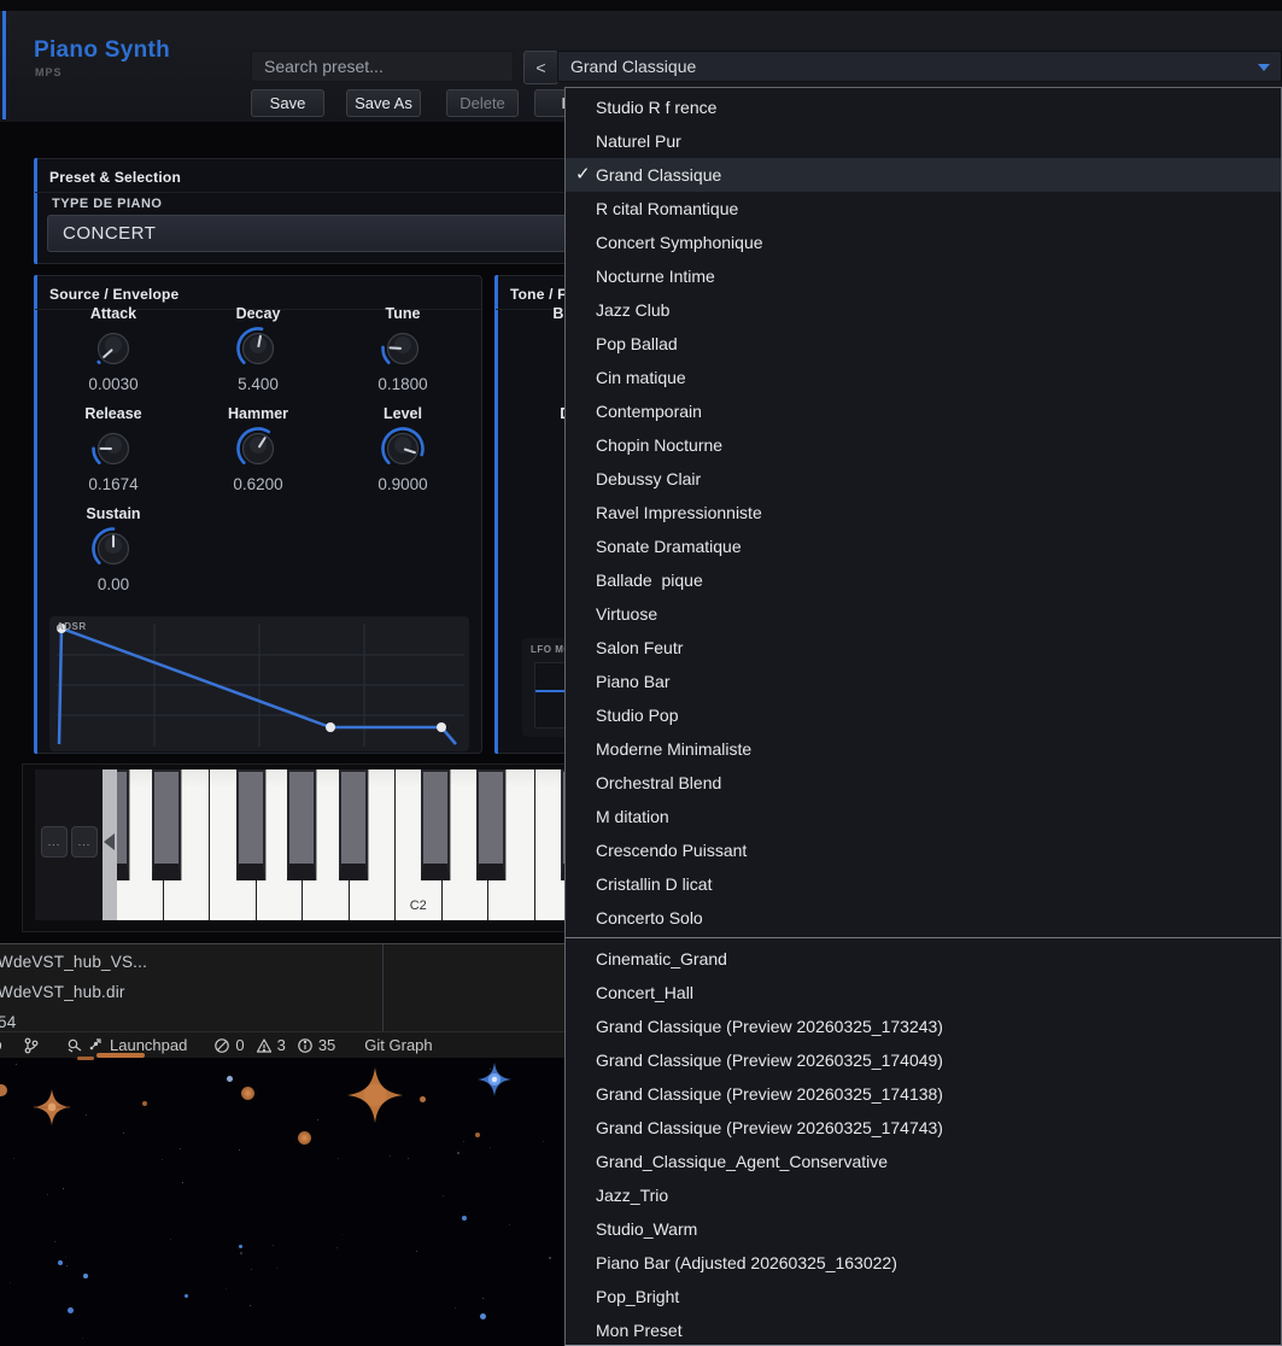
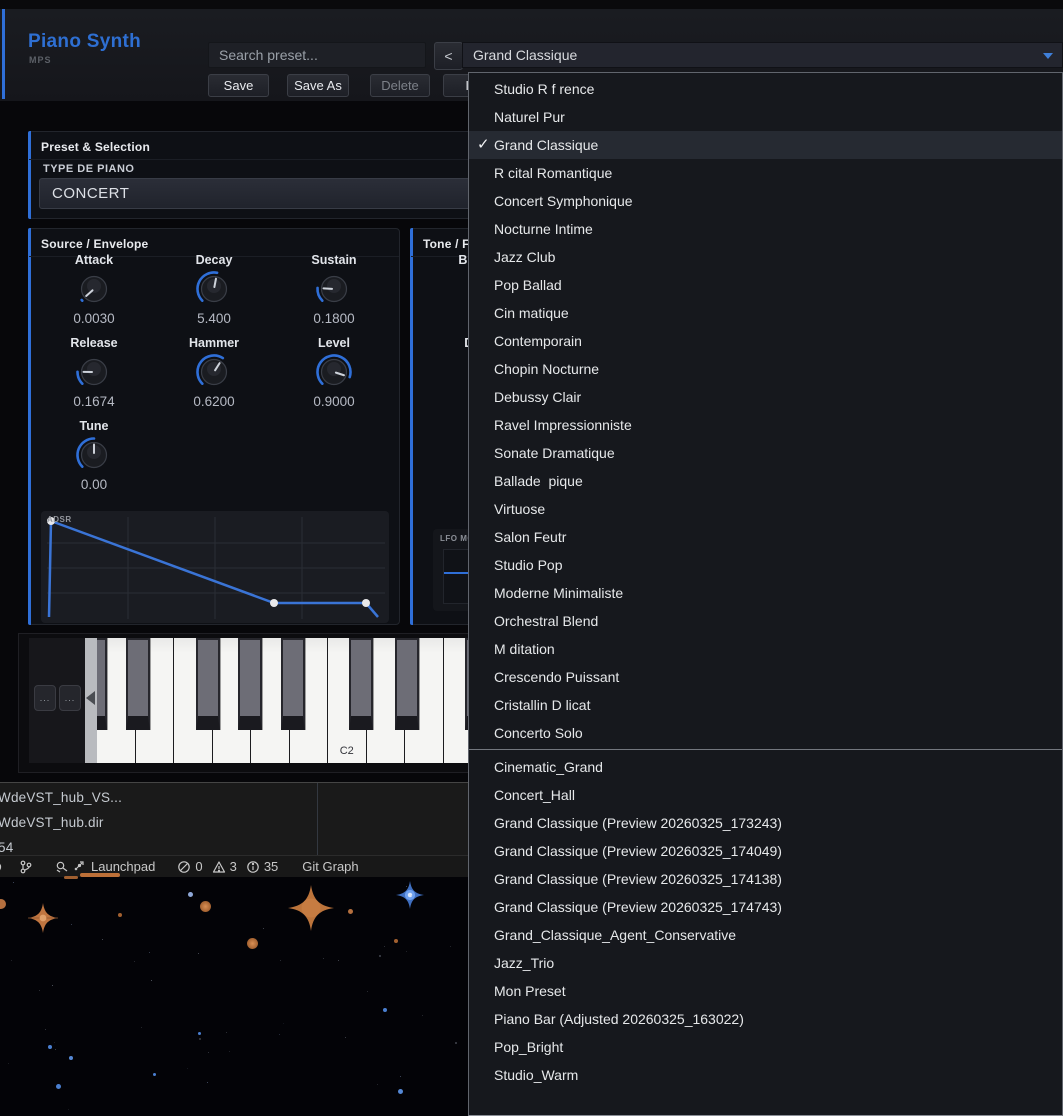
  Piano Synth
  MPS
  Search preset...
  Save
  Save As
  Delete
  <
  Preset & Selection
  TYPE DE PIANO
  CONCERT
  Source / Envelope
  Attack
  0.0030
  Decay
  5.400
- Tune
+ Sustain
  0.1800
  Release
  0.1674
  Hammer
  0.6200
  Level
  0.9000
- Sustain
+ Tune
  0.00
  ADSR
  ...
  ...
  C2
  WdeVST_hub_VS...
  WdeVST_hub.dir
  54
  Launchpad
  0
  3
  35
  Git Graph
  Grand Classique
  Studio R f rence
  Naturel Pur
  ✓
  Grand Classique
  R cital Romantique
  Concert Symphonique
  Nocturne Intime
  Jazz Club
  Pop Ballad
  Cin matique
  Contemporain
  Chopin Nocturne
  Debussy Clair
  Ravel Impressionniste
  Sonate Dramatique
  Ballade pique
  Virtuose
  Salon Feutr
- Piano Bar
  Studio Pop
  Moderne Minimaliste
  Orchestral Blend
  M ditation
  Crescendo Puissant
  Cristallin D licat
  Concerto Solo
  Cinematic_Grand
  Concert_Hall
  Grand Classique (Preview 20260325_173243)
  Grand Classique (Preview 20260325_174049)
  Grand Classique (Preview 20260325_174138)
  Grand Classique (Preview 20260325_174743)
  Grand_Classique_Agent_Conservative
  Jazz_Trio
- Studio_Warm
+ Mon Preset
  Piano Bar (Adjusted 20260325_163022)
  Pop_Bright
- Mon Preset
+ Studio_Warm
